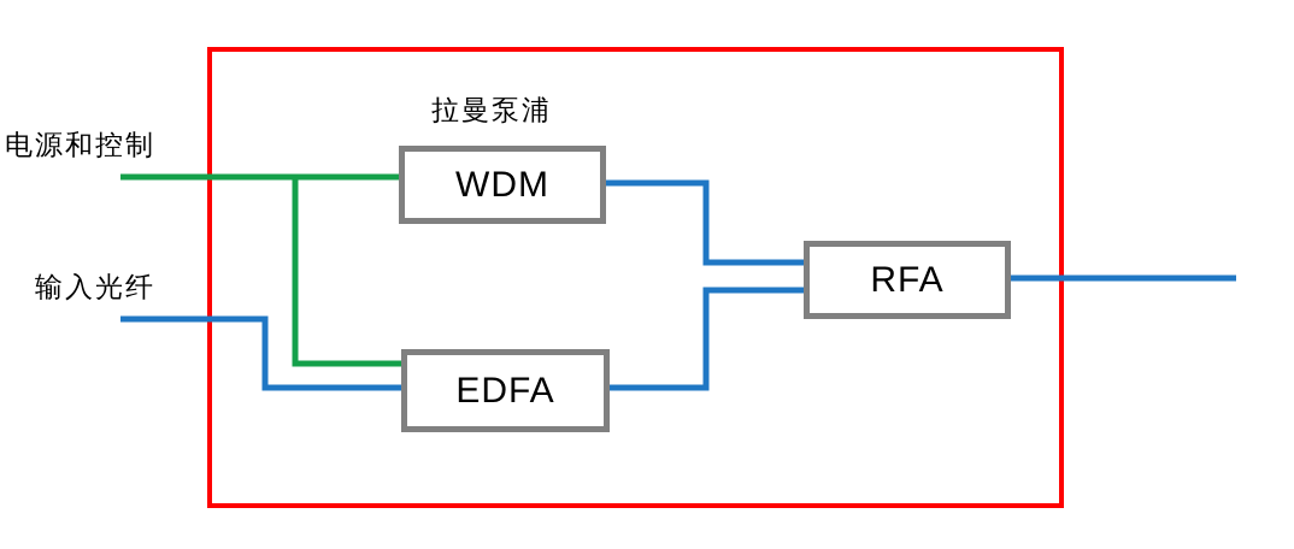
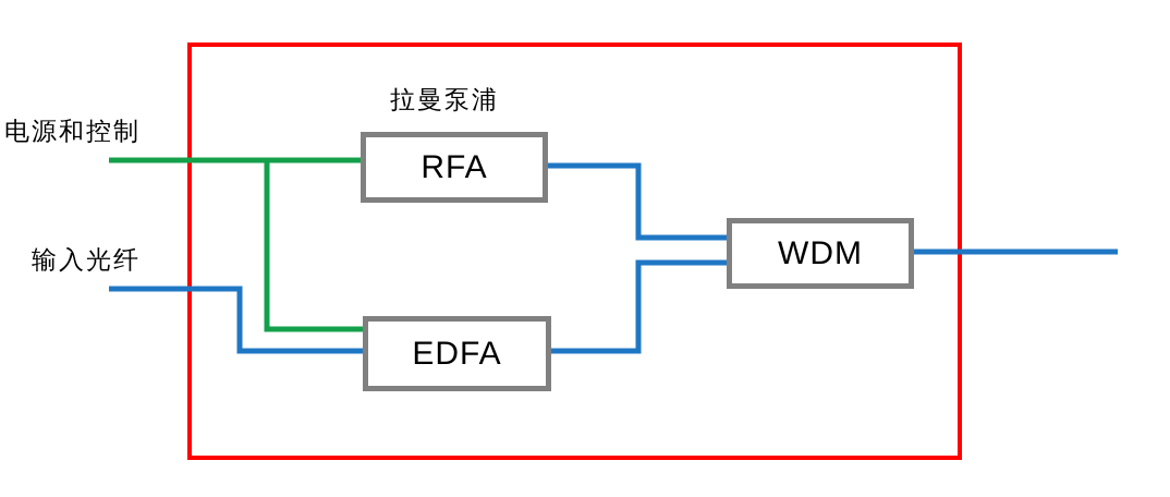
- WDM
+ RFA
  EDFA
- RFA
+ WDM
  电源和控制
  输入光纤
  拉曼泵浦
